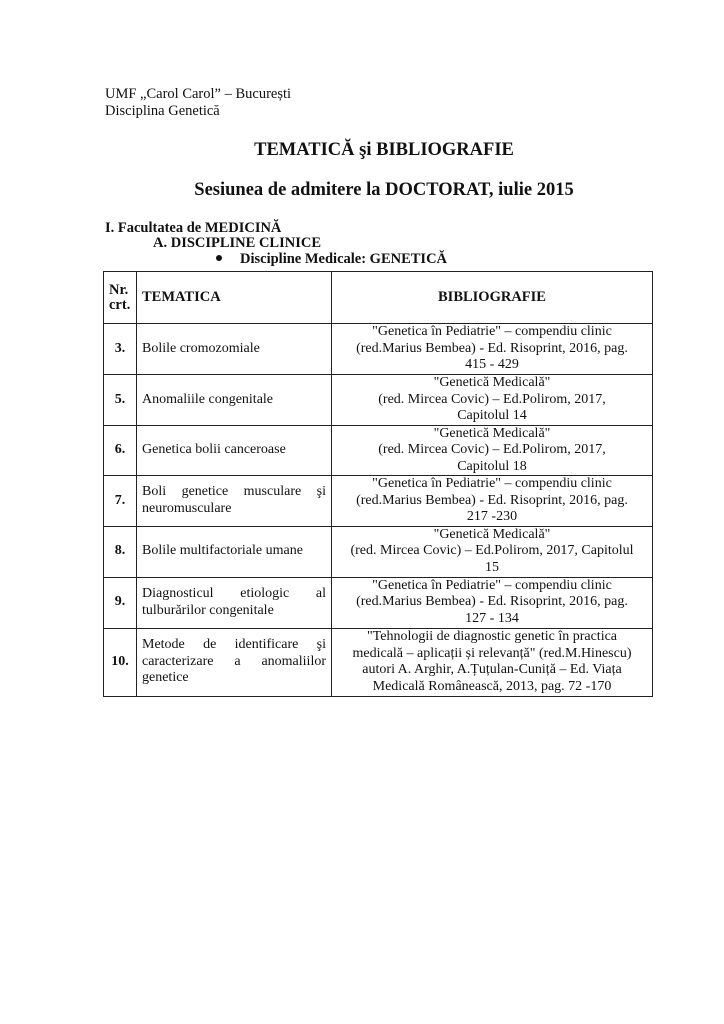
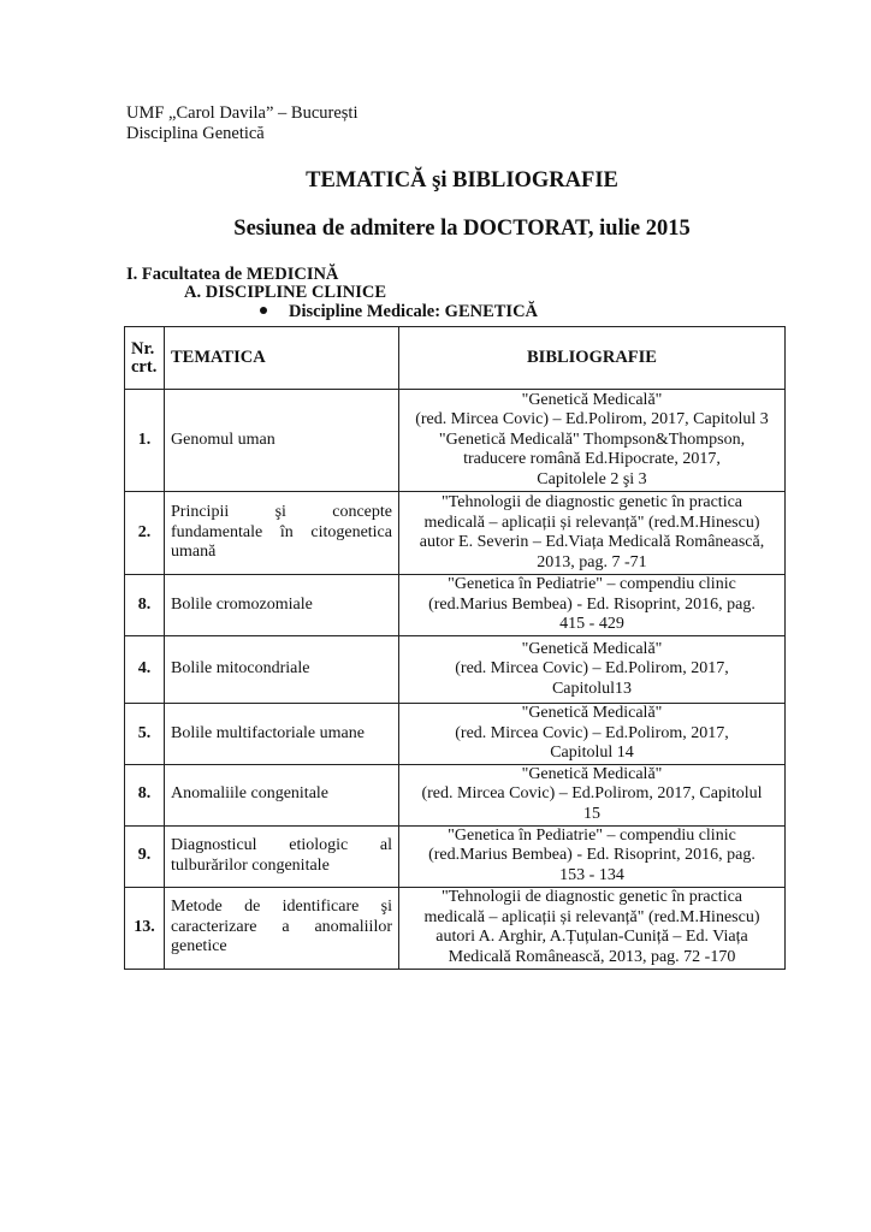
- UMF „Carol Carol” – București
+ UMF „Carol Davila” – București
  Disciplina Genetică
  TEMATICĂ şi BIBLIOGRAFIE
  Sesiunea de admitere la DOCTORAT, iulie 2015
  I. Facultatea de MEDICINĂ
  A. DISCIPLINE CLINICE
  Discipline Medicale: GENETICĂ
  Nr. crt.	TEMATICA	BIBLIOGRAFIE
+ 1.	Genomul uman	"Genetică Medicală"(red. Mircea Covic) – Ed.Polirom, 2017, Capitolul 3"Genetică Medicală" Thompson&Thompson,traducere română Ed.Hipocrate, 2017,Capitolele 2 şi 3
+ 2.	Principii şi concepte fundamentale în citogenetica umană	"Tehnologii de diagnostic genetic în practicamedicală – aplicații și relevanță" (red.M.Hinescu)autor E. Severin – Ed.Viața Medicală Românească,2013, pag. 7 -71
- 3.	Bolile cromozomiale	"Genetica în Pediatrie" – compendiu clinic(red.Marius Bembea) - Ed. Risoprint, 2016, pag.415 - 429
+ 8.	Bolile cromozomiale	"Genetica în Pediatrie" – compendiu clinic(red.Marius Bembea) - Ed. Risoprint, 2016, pag.415 - 429
+ 4.	Bolile mitocondriale	"Genetică Medicală"(red. Mircea Covic) – Ed.Polirom, 2017,Capitolul13
- 5.	Anomaliile congenitale	"Genetică Medicală"(red. Mircea Covic) – Ed.Polirom, 2017,Capitolul 14
+ 5.	Bolile multifactoriale umane	"Genetică Medicală"(red. Mircea Covic) – Ed.Polirom, 2017,Capitolul 14
- 6.	Genetica bolii canceroase	"Genetică Medicală"(red. Mircea Covic) – Ed.Polirom, 2017,Capitolul 18
- 7.	Boli genetice musculare şi neuromusculare	"Genetica în Pediatrie" – compendiu clinic(red.Marius Bembea) - Ed. Risoprint, 2016, pag.217 -230
- 8.	Bolile multifactoriale umane	"Genetică Medicală"(red. Mircea Covic) – Ed.Polirom, 2017, Capitolul15
+ 8.	Anomaliile congenitale	"Genetică Medicală"(red. Mircea Covic) – Ed.Polirom, 2017, Capitolul15
- 9.	Diagnosticul etiologic al tulburărilor congenitale	"Genetica în Pediatrie" – compendiu clinic(red.Marius Bembea) - Ed. Risoprint, 2016, pag.127 - 134
+ 9.	Diagnosticul etiologic al tulburărilor congenitale	"Genetica în Pediatrie" – compendiu clinic(red.Marius Bembea) - Ed. Risoprint, 2016, pag.153 - 134
- 10.	Metode de identificare şi caracterizare a anomaliilor genetice	"Tehnologii de diagnostic genetic în practicamedicală – aplicații și relevanță" (red.M.Hinescu)autori A. Arghir, A.Țuțulan-Cuniță – Ed. ViațaMedicală Românească, 2013, pag. 72 -170
+ 13.	Metode de identificare şi caracterizare a anomaliilor genetice	"Tehnologii de diagnostic genetic în practicamedicală – aplicații și relevanță" (red.M.Hinescu)autori A. Arghir, A.Țuțulan-Cuniță – Ed. ViațaMedicală Românească, 2013, pag. 72 -170
